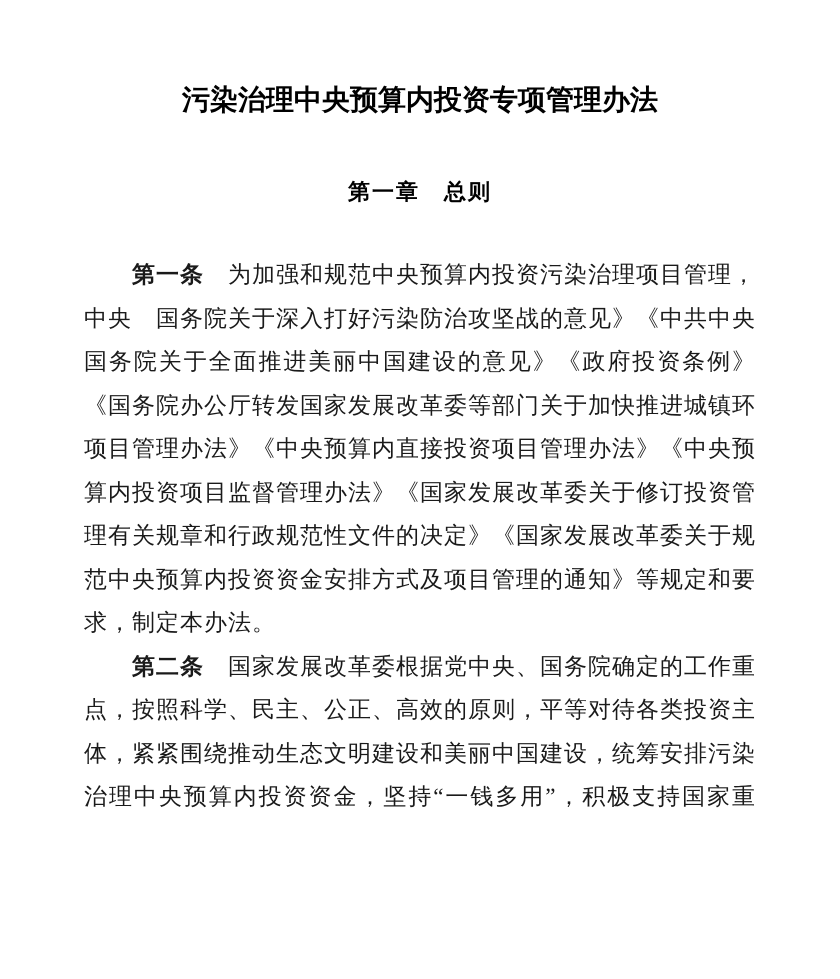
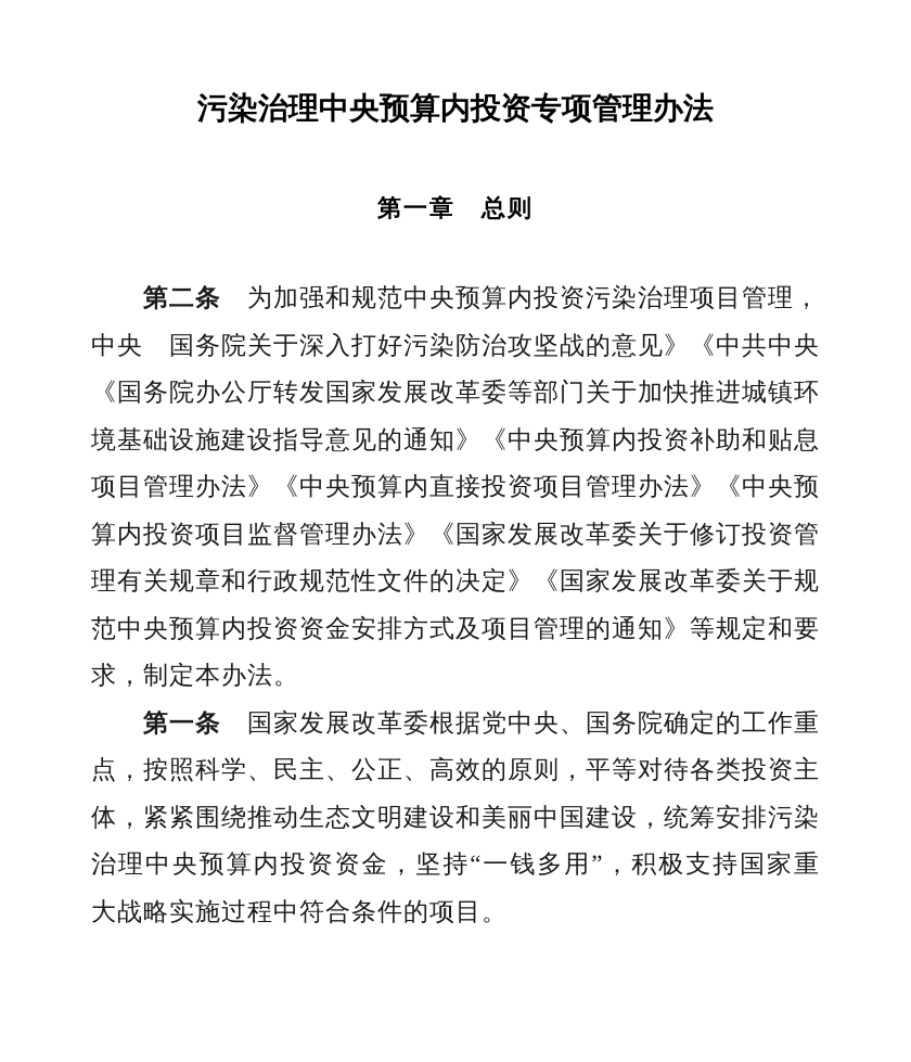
  污染治理中央预算内投资专项管理办法
  第一章 总则
- 第一条 为加强和规范中央预算内投资污染治理项目管理，
+ 第二条 为加强和规范中央预算内投资污染治理项目管理，
  中央 国务院关于深入打好污染防治攻坚战的意见》《中共中央
- 国务院关于全面推进美丽中国建设的意见》《政府投资条例》
  《国务院办公厅转发国家发展改革委等部门关于加快推进城镇环
+ 境基础设施建设指导意见的通知》《中央预算内投资补助和贴息
  项目管理办法》《中央预算内直接投资项目管理办法》《中央预
  算内投资项目监督管理办法》《国家发展改革委关于修订投资管
  理有关规章和行政规范性文件的决定》《国家发展改革委关于规
  范中央预算内投资资金安排方式及项目管理的通知》等规定和要
  求，制定本办法。
- 第二条 国家发展改革委根据党中央、国务院确定的工作重
+ 第一条 国家发展改革委根据党中央、国务院确定的工作重
  点，按照科学、民主、公正、高效的原则，平等对待各类投资主
  体，紧紧围绕推动生态文明建设和美丽中国建设，统筹安排污染
  治理中央预算内投资资金，坚持“一钱多用”，积极支持国家重
+ 大战略实施过程中符合条件的项目。
